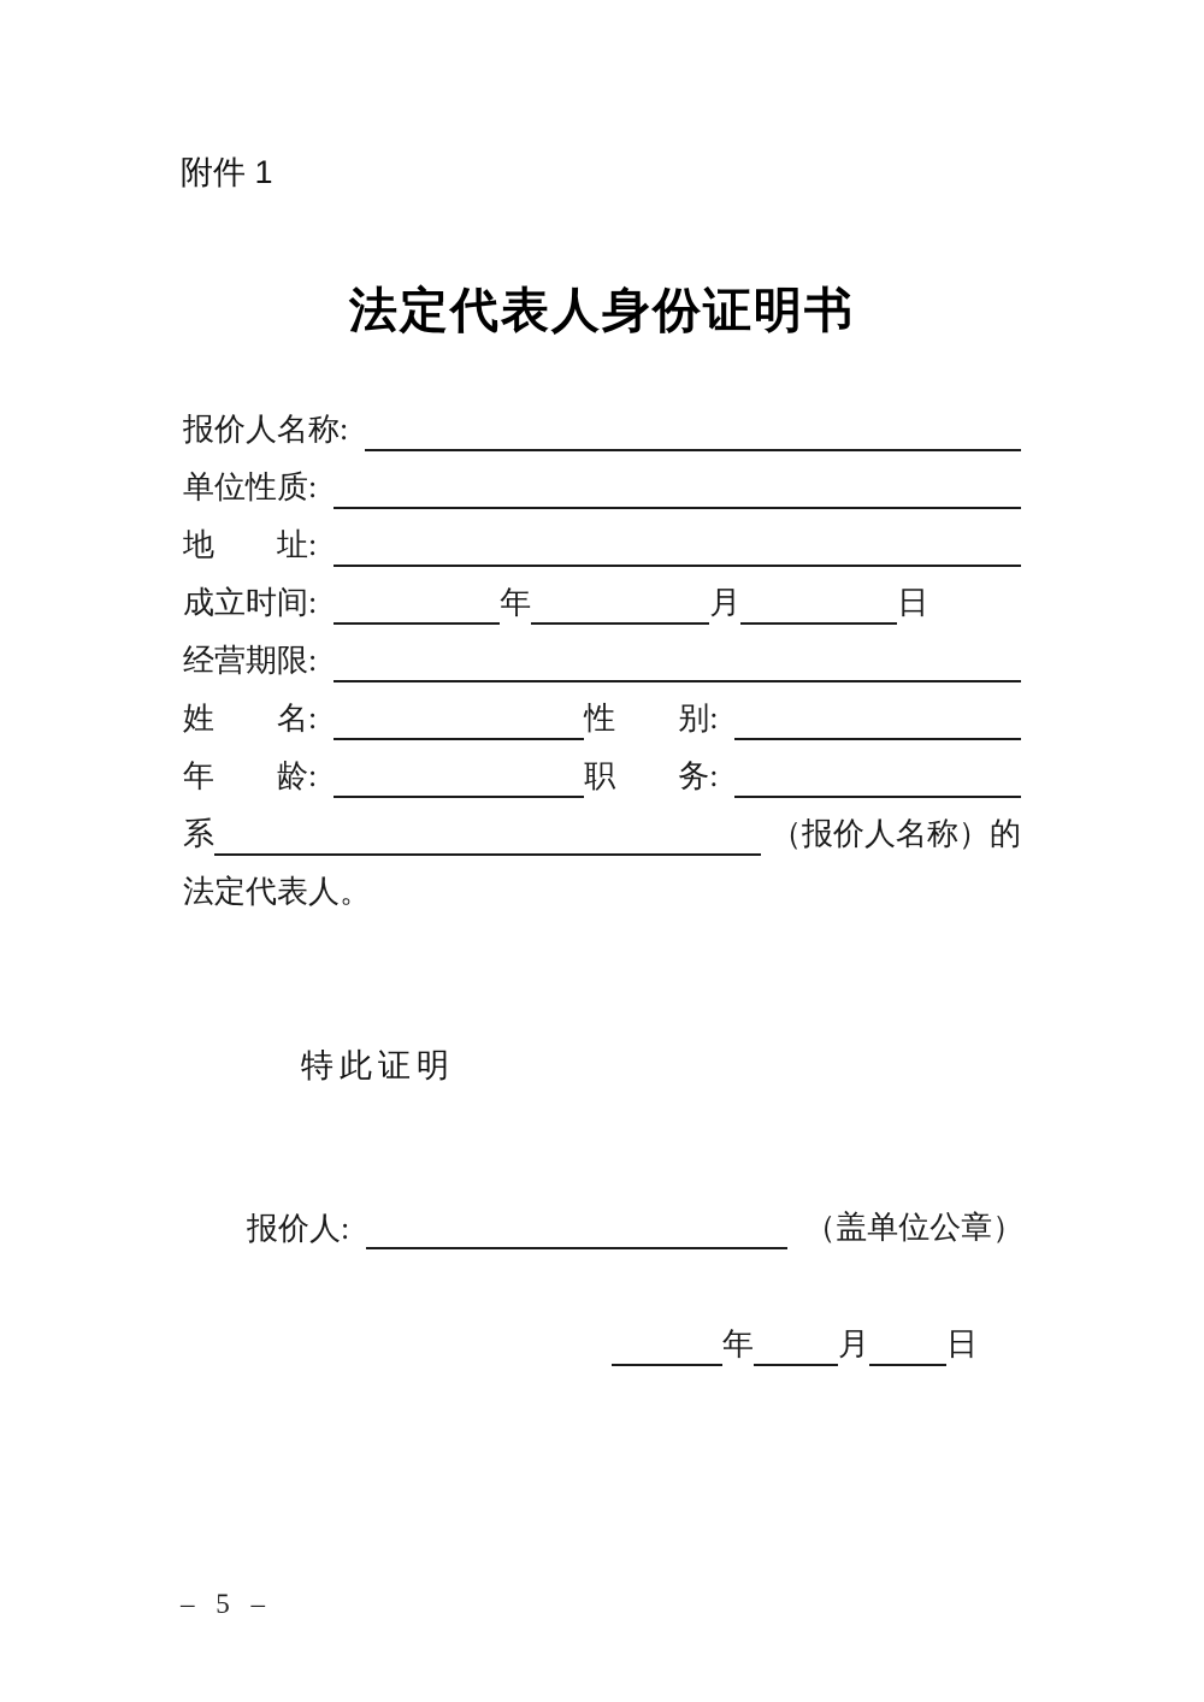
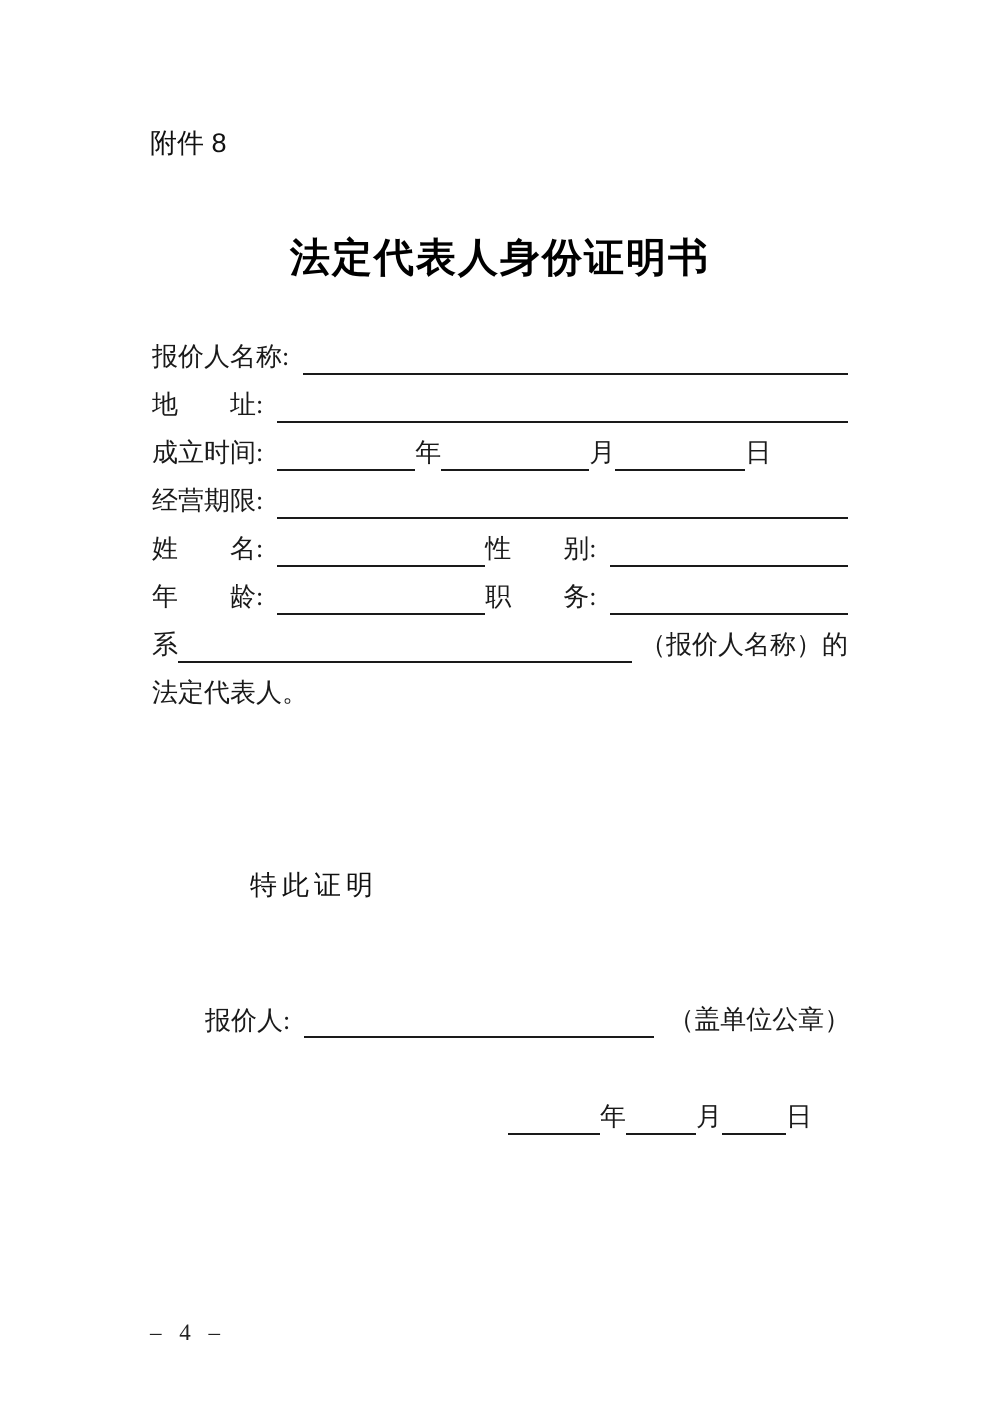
- 附件 1
+ 附件 8
  法定代表人身份证明书
  报价人名称:
- 单位性质:
  地 址:
  成立时间:
  年
  月
  日
  经营期限:
  姓 名:
  性 别:
  年 龄:
  职 务:
  系
  （报价人名称）的
  法定代表人。
  特此证明
  报价人:
  （盖单位公章）
  年
  月
  日
- – 5 –
+ – 4 –
